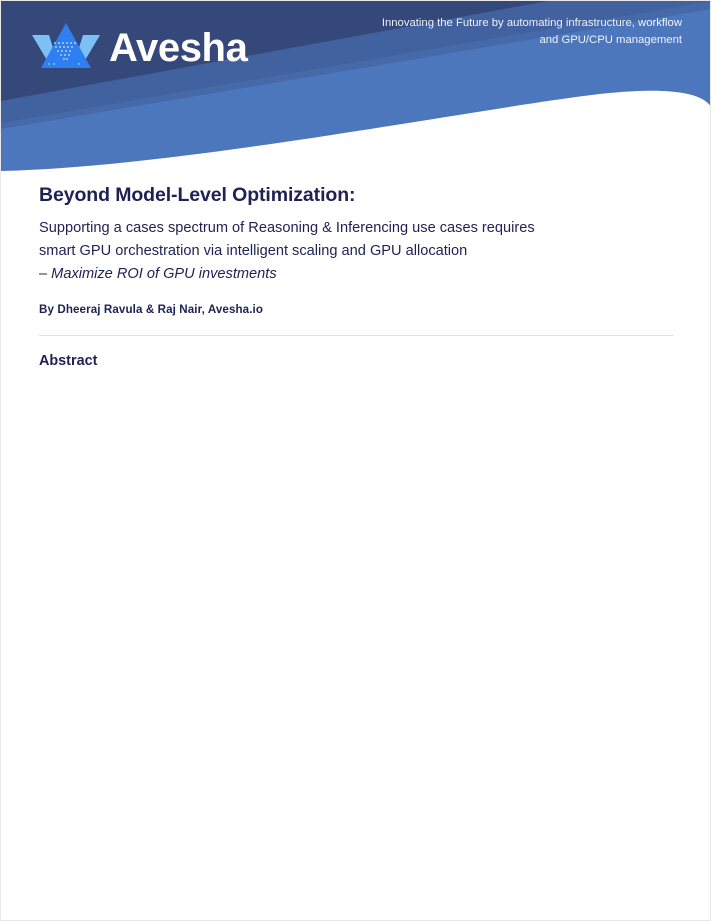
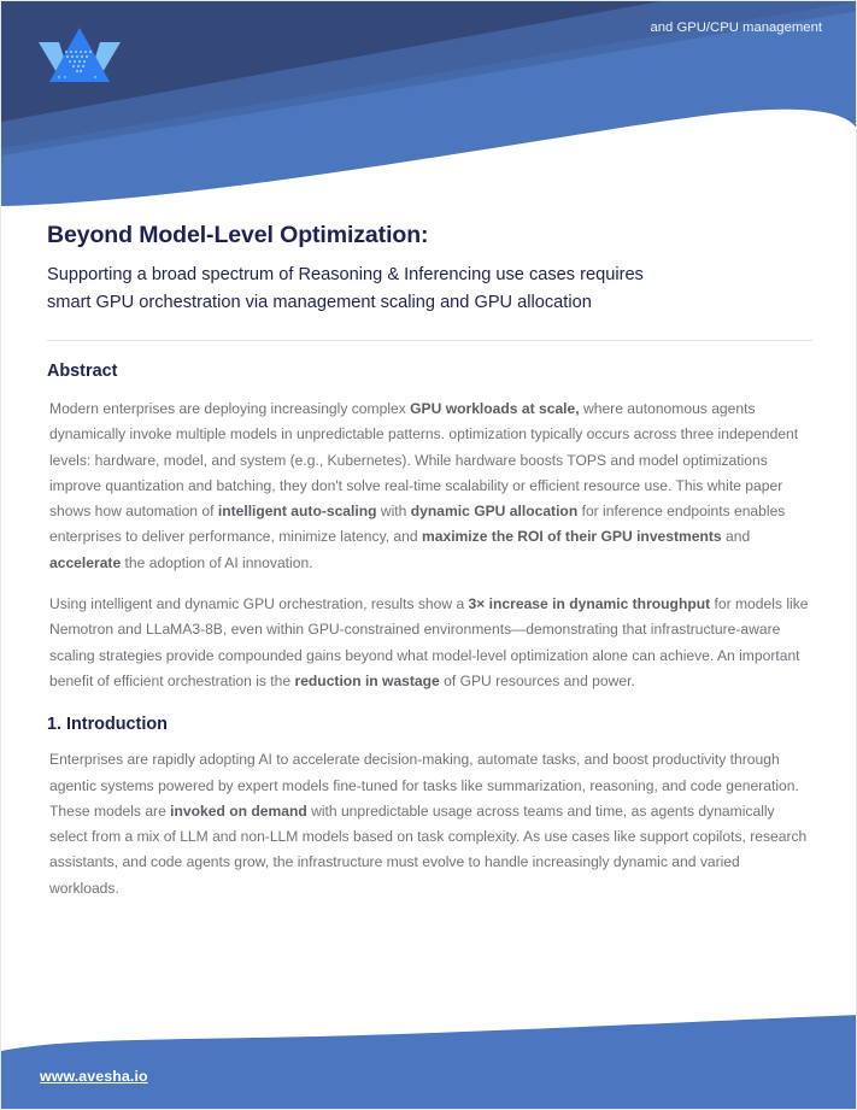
- Avesha
- Innovating the Future by automating infrastructure, workflow
  and GPU/CPU management
  Beyond Model-Level Optimization:
- Supporting a cases spectrum of Reasoning & Inferencing use cases requires
+ Supporting a broad spectrum of Reasoning & Inferencing use cases requires
- smart GPU orchestration via intelligent scaling and GPU allocation
+ smart GPU orchestration via management scaling and GPU allocation
- – Maximize ROI of GPU investments
- By Dheeraj Ravula & Raj Nair, Avesha.io
  Abstract
+ Modern enterprises are deploying increasingly complex GPU workloads at scale, where autonomous agents dynamically invoke multiple models in unpredictable patterns. optimization typically occurs across three independent levels: hardware, model, and system (e.g., Kubernetes). While hardware boosts TOPS and model optimizations improve quantization and batching, they don't solve real-time scalability or efficient resource use. This white paper shows how automation of intelligent auto-scaling with dynamic GPU allocation for inference endpoints enables enterprises to deliver performance, minimize latency, and maximize the ROI of their GPU investments and accelerate the adoption of AI innovation.
+ Using intelligent and dynamic GPU orchestration, results show a 3× increase in dynamic throughput for models like Nemotron and LLaMA3-8B, even within GPU-constrained environments—demonstrating that infrastructure-aware scaling strategies provide compounded gains beyond what model-level optimization alone can achieve. An important benefit of efficient orchestration is the reduction in wastage of GPU resources and power.
+ 1. Introduction
+ Enterprises are rapidly adopting AI to accelerate decision-making, automate tasks, and boost productivity through agentic systems powered by expert models fine-tuned for tasks like summarization, reasoning, and code generation. These models are invoked on demand with unpredictable usage across teams and time, as agents dynamically select from a mix of LLM and non-LLM models based on task complexity. As use cases like support copilots, research assistants, and code agents grow, the infrastructure must evolve to handle increasingly dynamic and varied workloads.
+ www.avesha.io
